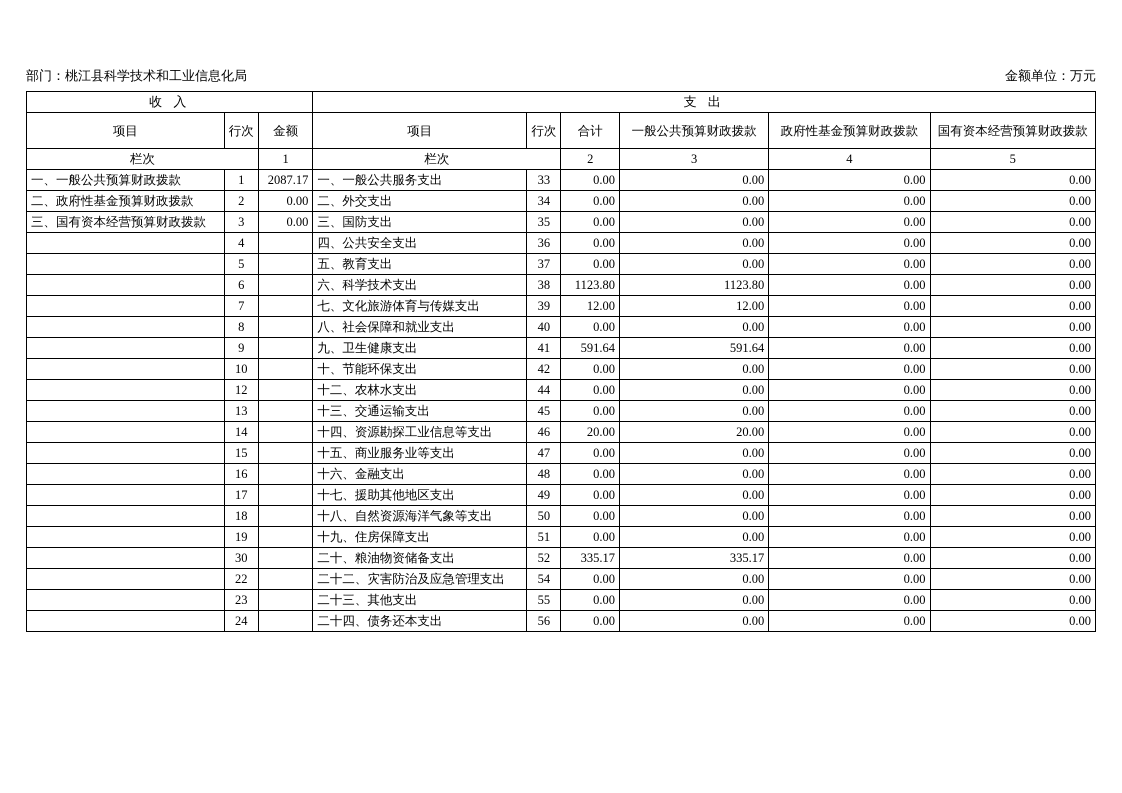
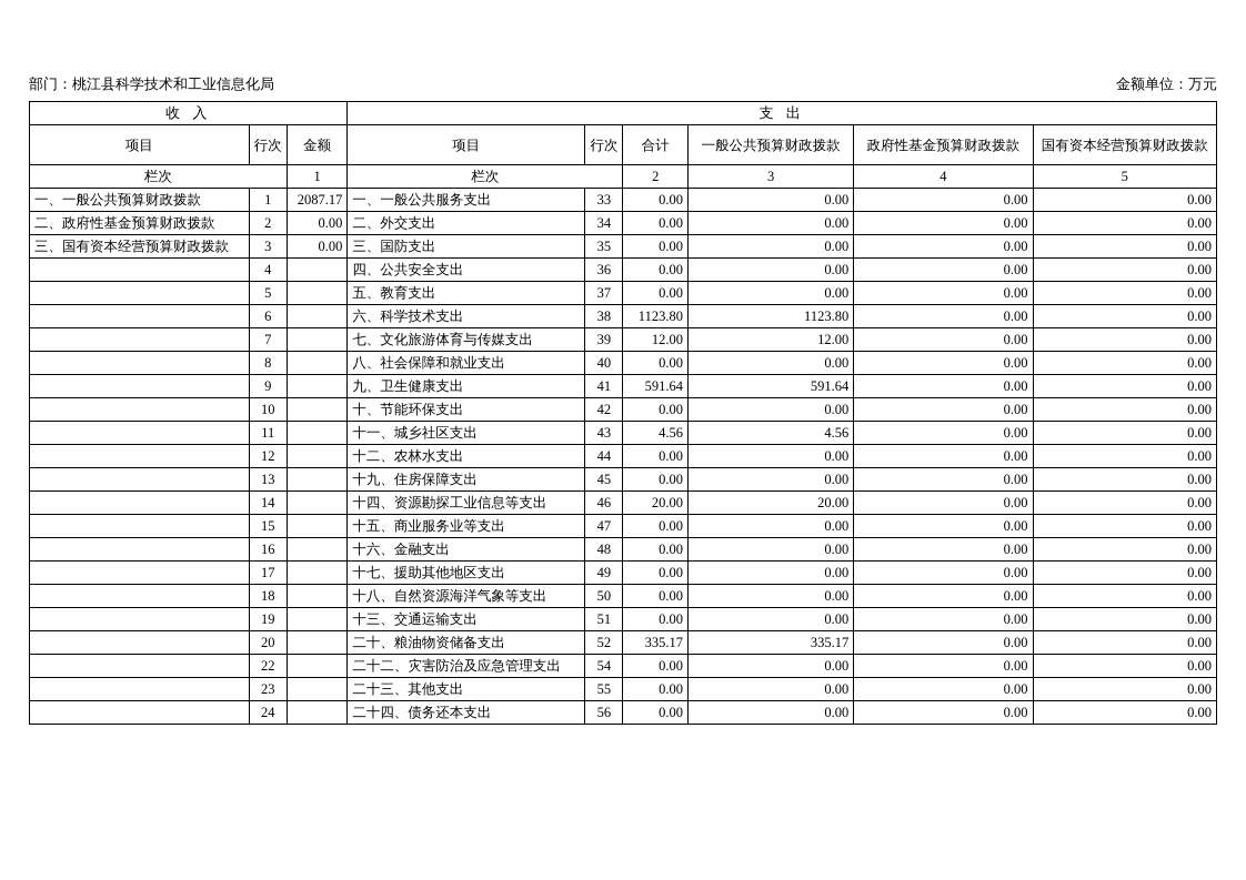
  部门：桃江县科学技术和工业信息化局
  金额单位：万元
  收 入	支 出
  项目	行次	金额	项目	行次	合计	一般公共预算财政拨款	政府性基金预算财政拨款	国有资本经营预算财政拨款
  栏次	1	栏次	2	3	4	5
  一、一般公共预算财政拨款	1	2087.17	一、一般公共服务支出	33	0.00	0.00	0.00	0.00
  二、政府性基金预算财政拨款	2	0.00	二、外交支出	34	0.00	0.00	0.00	0.00
  三、国有资本经营预算财政拨款	3	0.00	三、国防支出	35	0.00	0.00	0.00	0.00
  	4		四、公共安全支出	36	0.00	0.00	0.00	0.00
  	5		五、教育支出	37	0.00	0.00	0.00	0.00
  	6		六、科学技术支出	38	1123.80	1123.80	0.00	0.00
  	7		七、文化旅游体育与传媒支出	39	12.00	12.00	0.00	0.00
  	8		八、社会保障和就业支出	40	0.00	0.00	0.00	0.00
  	9		九、卫生健康支出	41	591.64	591.64	0.00	0.00
  	10		十、节能环保支出	42	0.00	0.00	0.00	0.00
+ 	11		十一、城乡社区支出	43	4.56	4.56	0.00	0.00
  	12		十二、农林水支出	44	0.00	0.00	0.00	0.00
- 	13		十三、交通运输支出	45	0.00	0.00	0.00	0.00
+ 	13		十九、住房保障支出	45	0.00	0.00	0.00	0.00
  	14		十四、资源勘探工业信息等支出	46	20.00	20.00	0.00	0.00
  	15		十五、商业服务业等支出	47	0.00	0.00	0.00	0.00
  	16		十六、金融支出	48	0.00	0.00	0.00	0.00
  	17		十七、援助其他地区支出	49	0.00	0.00	0.00	0.00
  	18		十八、自然资源海洋气象等支出	50	0.00	0.00	0.00	0.00
- 	19		十九、住房保障支出	51	0.00	0.00	0.00	0.00
+ 	19		十三、交通运输支出	51	0.00	0.00	0.00	0.00
- 	30		二十、粮油物资储备支出	52	335.17	335.17	0.00	0.00
+ 	20		二十、粮油物资储备支出	52	335.17	335.17	0.00	0.00
  	22		二十二、灾害防治及应急管理支出	54	0.00	0.00	0.00	0.00
  	23		二十三、其他支出	55	0.00	0.00	0.00	0.00
  	24		二十四、债务还本支出	56	0.00	0.00	0.00	0.00
